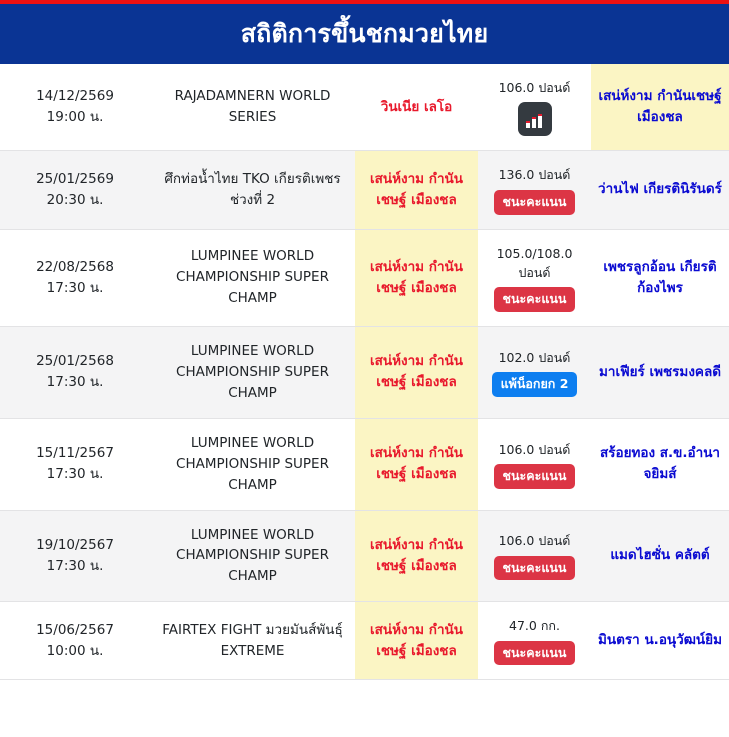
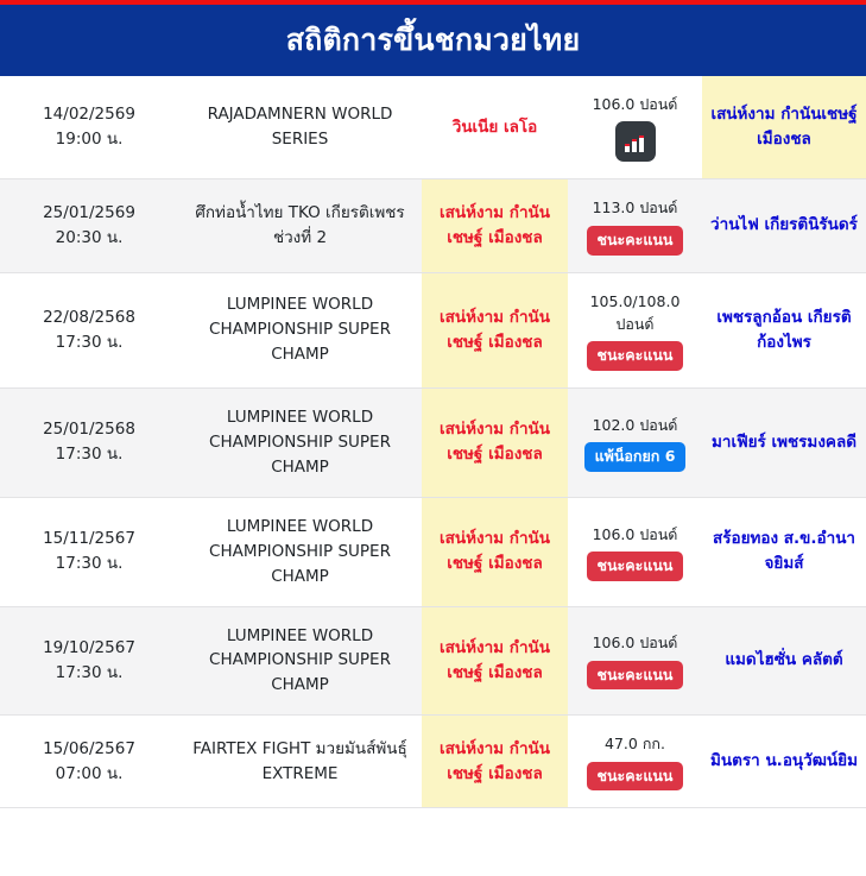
  สถิติการขึ้นชกมวยไทย
- 14/12/256919:00 น.	RAJADAMNERN WORLD SERIES	วินเนีย เลโอ	106.0 ปอนด์	เสน่ห์งาม กำนันเชษฐ์เมืองชล
+ 14/02/256919:00 น.	RAJADAMNERN WORLD SERIES	วินเนีย เลโอ	106.0 ปอนด์	เสน่ห์งาม กำนันเชษฐ์เมืองชล
- 25/01/256920:30 น.	ศึกท่อน้ำไทย TKO เกียรติเพชร ช่วงที่ 2	เสน่ห์งาม กำนันเชษฐ์ เมืองชล	136.0 ปอนด์ชนะคะแนน	ว่านไฟ เกียรตินิรันดร์
+ 25/01/256920:30 น.	ศึกท่อน้ำไทย TKO เกียรติเพชร ช่วงที่ 2	เสน่ห์งาม กำนันเชษฐ์ เมืองชล	113.0 ปอนด์ชนะคะแนน	ว่านไฟ เกียรตินิรันดร์
  22/08/256817:30 น.	LUMPINEE WORLD CHAMPIONSHIP SUPER CHAMP	เสน่ห์งาม กำนันเชษฐ์ เมืองชล	105.0/108.0 ปอนด์ชนะคะแนน	เพชรลูกอ้อน เกียรติก้องไพร
- 25/01/256817:30 น.	LUMPINEE WORLD CHAMPIONSHIP SUPER CHAMP	เสน่ห์งาม กำนันเชษฐ์ เมืองชล	102.0 ปอนด์แพ้น็อกยก 2	มาเฟียร์ เพชรมงคลดี
+ 25/01/256817:30 น.	LUMPINEE WORLD CHAMPIONSHIP SUPER CHAMP	เสน่ห์งาม กำนันเชษฐ์ เมืองชล	102.0 ปอนด์แพ้น็อกยก 6	มาเฟียร์ เพชรมงคลดี
  15/11/256717:30 น.	LUMPINEE WORLD CHAMPIONSHIP SUPER CHAMP	เสน่ห์งาม กำนันเชษฐ์ เมืองชล	106.0 ปอนด์ชนะคะแนน	สร้อยทอง ส.ข.อำนาจยิมส์
  19/10/256717:30 น.	LUMPINEE WORLD CHAMPIONSHIP SUPER CHAMP	เสน่ห์งาม กำนันเชษฐ์ เมืองชล	106.0 ปอนด์ชนะคะแนน	แมดไฮซั่น คลัตต์
- 15/06/256710:00 น.	FAIRTEX FIGHT มวยมันส์พันธุ์ EXTREME	เสน่ห์งาม กำนันเชษฐ์ เมืองชล	47.0 กก.ชนะคะแนน	มินตรา น.อนุวัฒน์ยิม
+ 15/06/256707:00 น.	FAIRTEX FIGHT มวยมันส์พันธุ์ EXTREME	เสน่ห์งาม กำนันเชษฐ์ เมืองชล	47.0 กก.ชนะคะแนน	มินตรา น.อนุวัฒน์ยิม
